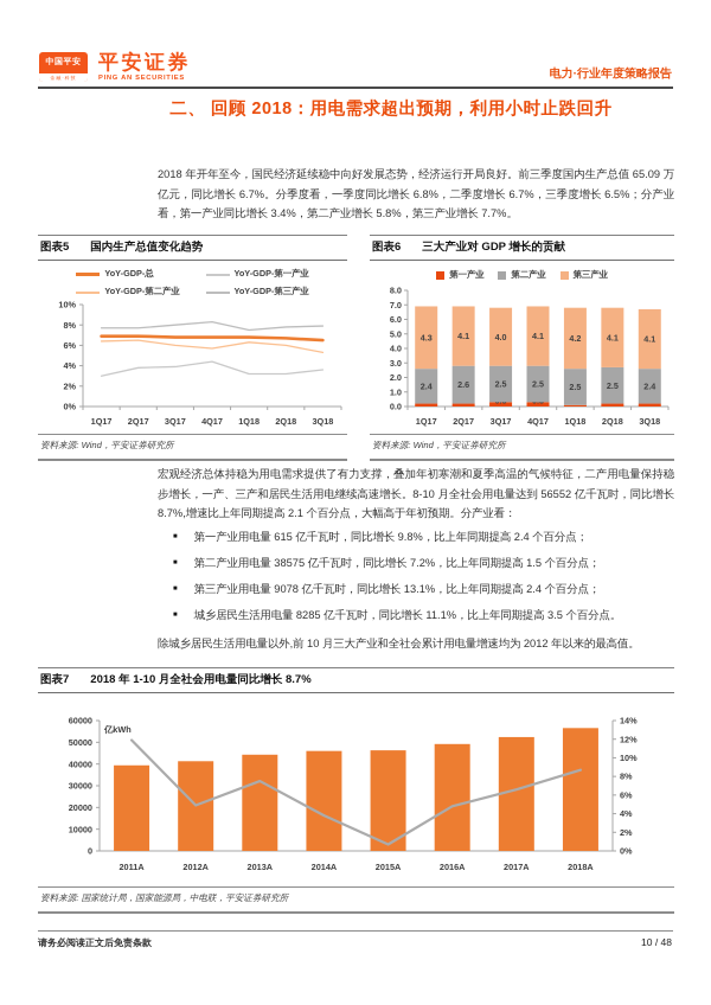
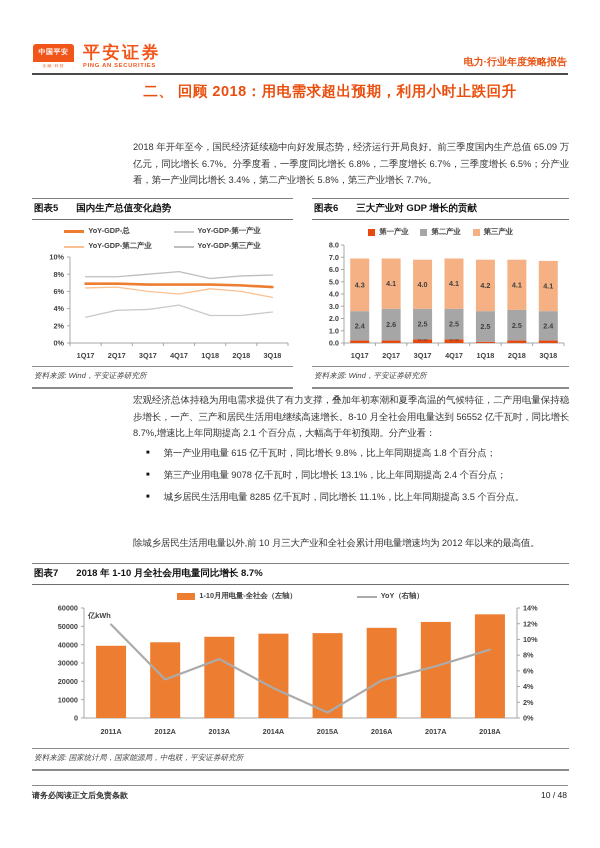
  平安证券
  电力·行业年度策略报告
  二、 回顾 2018：用电需求超出预期，利用小时止跌回升
  2018 年开年至今，国民经济延续稳中向好发展态势，经济运行开局良好。前三季度国内生产总值 65.09 万亿元，同比增长 6.7%。分季度看，一季度同比增长 6.8%，二季度增长 6.7%，三季度增长 6.5%；分产业看，第一产业同比增长 3.4%，第二产业增长 5.8%，第三产业增长 7.7%。
  图表5
  国内生产总值变化趋势
  YoY-GDP-总
  YoY-GDP-第一产业
  YoY-GDP-第二产业
  YoY-GDP-第三产业
  0%
  2%
  4%
  6%
  8%
  10%
  1Q17
  2Q17
  3Q17
  4Q17
  1Q18
  2Q18
  3Q18
  资料来源: Wind，平安证券研究所
  图表6
  三大产业对 GDP 增长的贡献
  第一产业
  第二产业
  第三产业
  0.0
  1.0
  2.0
  3.0
  4.0
  5.0
  6.0
  7.0
  8.0
  1Q17
  2.4
  4.3
  2Q17
  2.6
  4.1
  3Q17
  2.5
  4.0
  4Q17
  2.5
  4.1
  1Q18
  2.5
  4.2
  2Q18
  2.5
  4.1
  3Q18
  2.4
  4.1
  资料来源: Wind，平安证券研究所
  宏观经济总体持稳为用电需求提供了有力支撑，叠加年初寒潮和夏季高温的气候特征，二产用电量保持稳步增长，一产、三产和居民生活用电继续高速增长。8-10 月全社会用电量达到 56552 亿千瓦时，同比增长 8.7%,增速比上年同期提高 2.1 个百分点，大幅高于年初预期。分产业看：
- 第一产业用电量 615 亿千瓦时，同比增长 9.8%，比上年同期提高 2.4 个百分点；
+ 第一产业用电量 615 亿千瓦时，同比增长 9.8%，比上年同期提高 1.8 个百分点；
- 第二产业用电量 38575 亿千瓦时，同比增长 7.2%，比上年同期提高 1.5 个百分点；
  第三产业用电量 9078 亿千瓦时，同比增长 13.1%，比上年同期提高 2.4 个百分点；
  城乡居民生活用电量 8285 亿千瓦时，同比增长 11.1%，比上年同期提高 3.5 个百分点。
  除城乡居民生活用电量以外,前 10 月三大产业和全社会累计用电量增速均为 2012 年以来的最高值。
  图表7
  2018 年 1-10 月全社会用电量同比增长 8.7%
+ 1-10月用电量-全社会（左轴）
+ YoY（右轴）
  0
  10000
  20000
  30000
  40000
  50000
  60000
  0%
  2%
  4%
  6%
  8%
  10%
  12%
  14%
  亿kWh
  2011A
  2012A
  2013A
  2014A
  2015A
  2016A
  2017A
  2018A
  资料来源: 国家统计局，国家能源局，中电联，平安证券研究所
  请务必阅读正文后免责条款
  10 / 48
